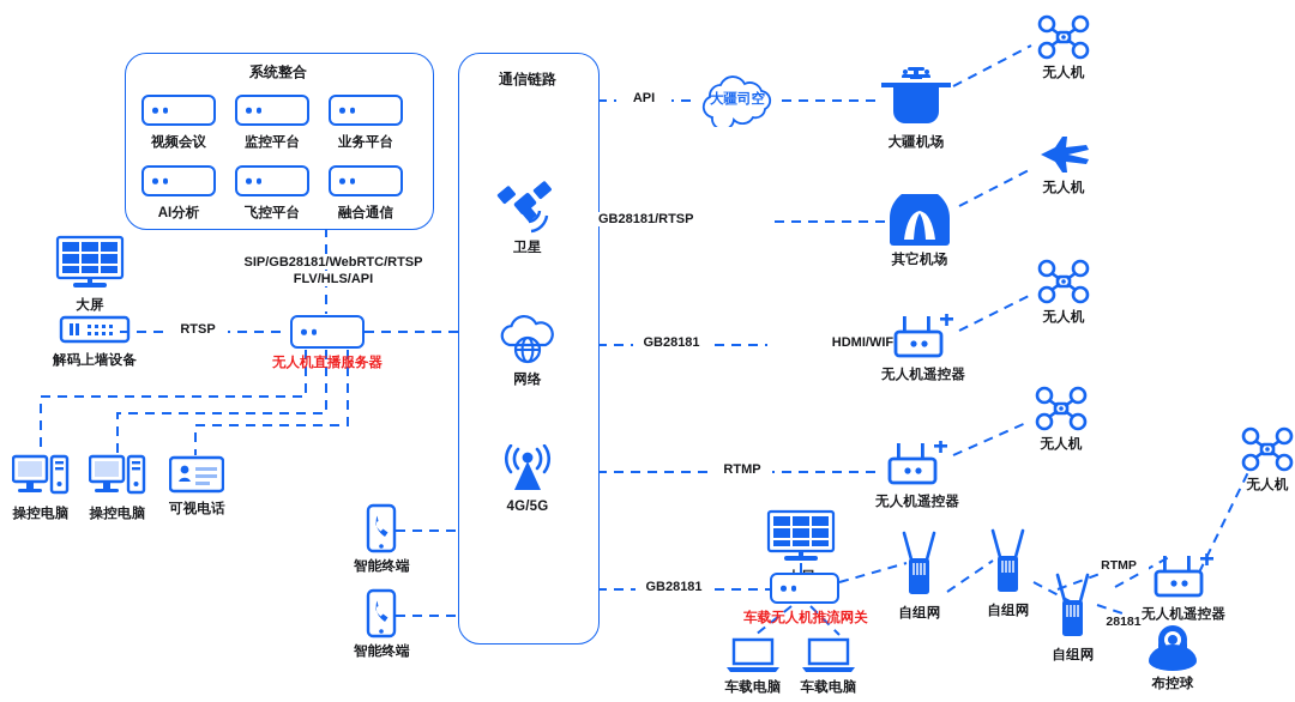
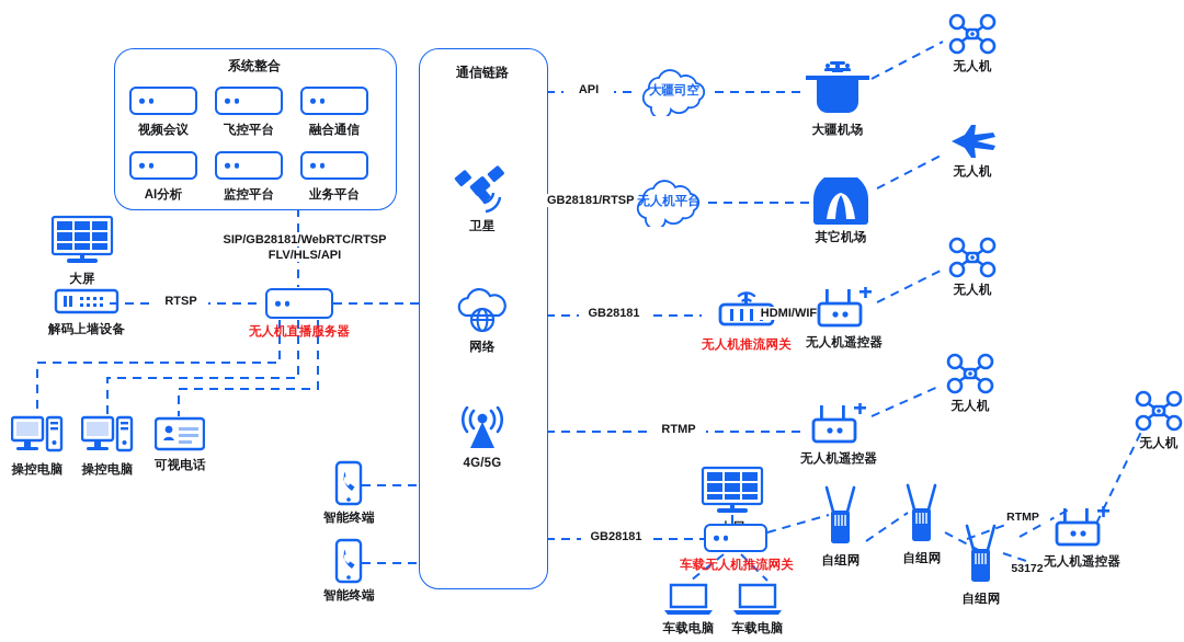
  系统整合
  视频会议
- 监控平台
+ 飞控平台
- 业务平台
+ 融合通信
  AI分析
- 飞控平台
+ 监控平台
- 融合通信
+ 业务平台
  SIP/GB28181/WebRTC/RTSP
  FLV/HLS/API
  通信链路
  卫星
  网络
  4G/5G
  大屏
  解码上墙设备
  RTSP
  无人机直播服务器
  操控电脑
  操控电脑
  可视电话
  智能终端
  智能终端
  API
  大疆司空
  大疆机场
  无人机
  GB28181/RTSP
+ 无人机平台
  其它机场
  无人机
  GB28181
+ 无人机推流网关
  HDMI/WIF
  无人机遥控器
  无人机
  RTMP
  无人机遥控器
  无人机
  GB28181
  车载无人机推流网关
  车载电脑
  车载电脑
  自组网
  自组网
  自组网
  RTMP
- 28181
+ 53172
  无人机遥控器
- 布控球
  无人机
